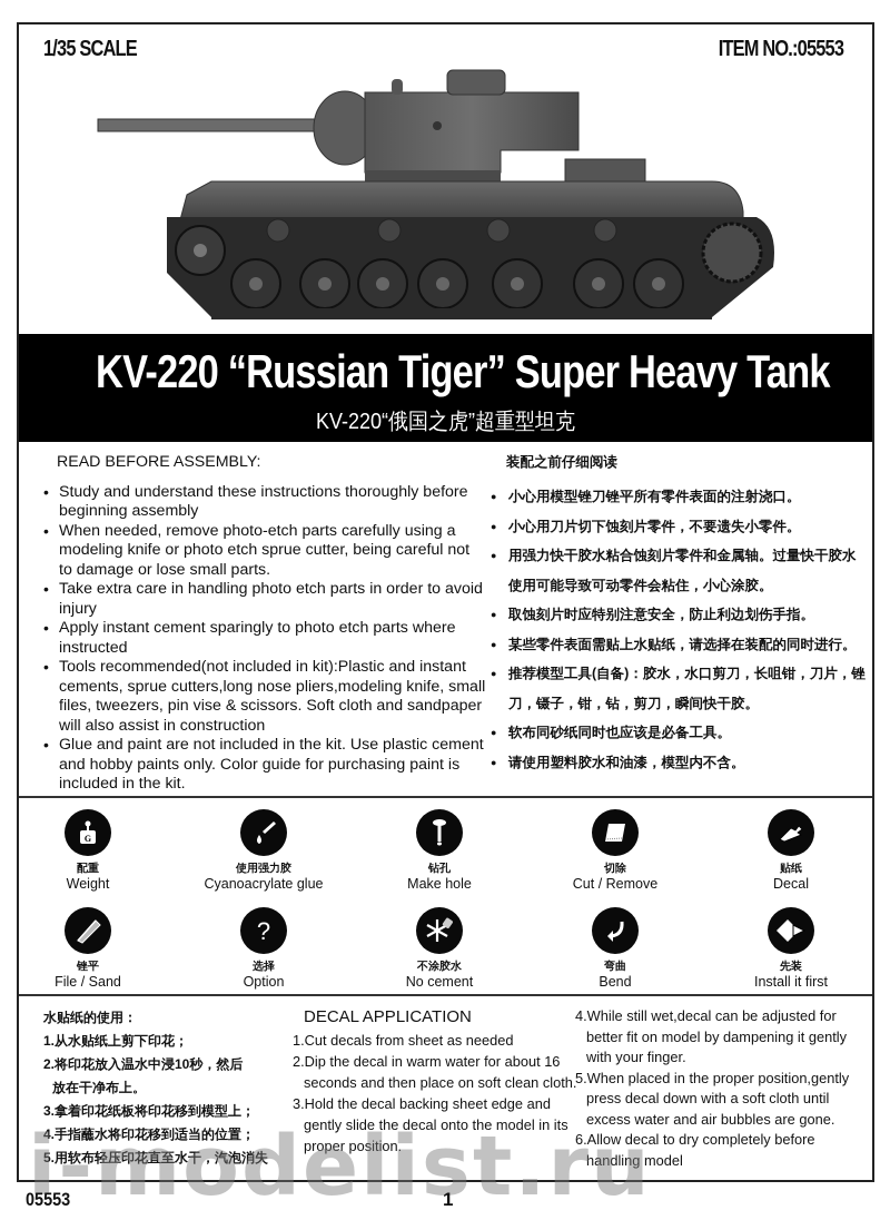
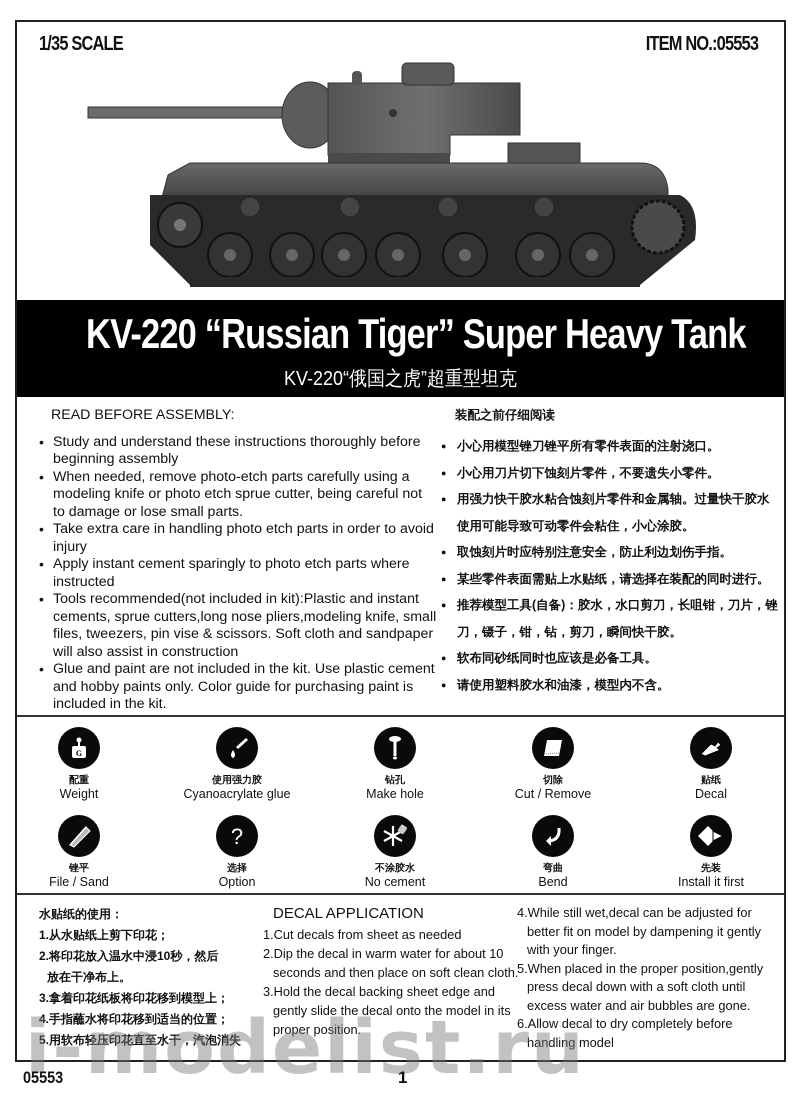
  1/35 SCALE
  ITEM NO.:05553
  KV-220 “Russian Tiger” Super Heavy Tank
  KV-220“俄国之虎”超重型坦克
  READ BEFORE ASSEMBLY:
  Study and understand these instructions thoroughly before beginning assembly
  When needed, remove photo-etch parts carefully using a modeling knife or photo etch sprue cutter, being careful not to damage or lose small parts.
  Take extra care in handling photo etch parts in order to avoid injury
  Apply instant cement sparingly to photo etch parts where instructed
  Tools recommended(not included in kit):Plastic and instant cements, sprue cutters,long nose pliers,modeling knife, small files, tweezers, pin vise & scissors. Soft cloth and sandpaper will also assist in construction
  Glue and paint are not included in the kit. Use plastic cement and hobby paints only. Color guide for purchasing paint is included in the kit.
  装配之前仔细阅读
  小心用模型锉刀锉平所有零件表面的注射浇口。
  小心用刀片切下蚀刻片零件，不要遗失小零件。
  用强力快干胶水粘合蚀刻片零件和金属轴。过量快干胶水使用可能导致可动零件会粘住，小心涂胶。
  取蚀刻片时应特别注意安全，防止利边划伤手指。
  某些零件表面需贴上水贴纸，请选择在装配的同时进行。
  推荐模型工具(自备)：胶水，水口剪刀，长咀钳，刀片，锉刀，镊子，钳，钻，剪刀，瞬间快干胶。
  软布同砂纸同时也应该是必备工具。
  请使用塑料胶水和油漆，模型内不含。
  G
  配重
  Weight
  使用强力胶
  Cyanoacrylate glue
  钻孔
  Make hole
  切除
  Cut / Remove
  贴纸
  Decal
  锉平
  File / Sand
  ?
  选择
  Option
  不涂胶水
  No cement
  弯曲
  Bend
  先装
  Install it first
  水贴纸的使用：
  1.从水贴纸上剪下印花；
  2.将印花放入温水中浸10秒，然后
  放在干净布上。
  3.拿着印花纸板将印花移到模型上；
  4.手指蘸水将印花移到适当的位置；
  5.用软布轻压印花直至水干，汽泡消失
  DECAL APPLICATION
  1.Cut decals from sheet as needed
- 2.Dip the decal in warm water for about 16 seconds and then place on soft clean cloth.
+ 2.Dip the decal in warm water for about 10 seconds and then place on soft clean cloth.
  3.Hold the decal backing sheet edge and gently slide the decal onto the model in its proper position.
  4.While still wet,decal can be adjusted for better fit on model by dampening it gently with your finger.
  5.When placed in the proper position,gently press decal down with a soft cloth until excess water and air bubbles are gone.
  6.Allow decal to dry completely before handling model
  i-modelist.ru
  05553
  1
